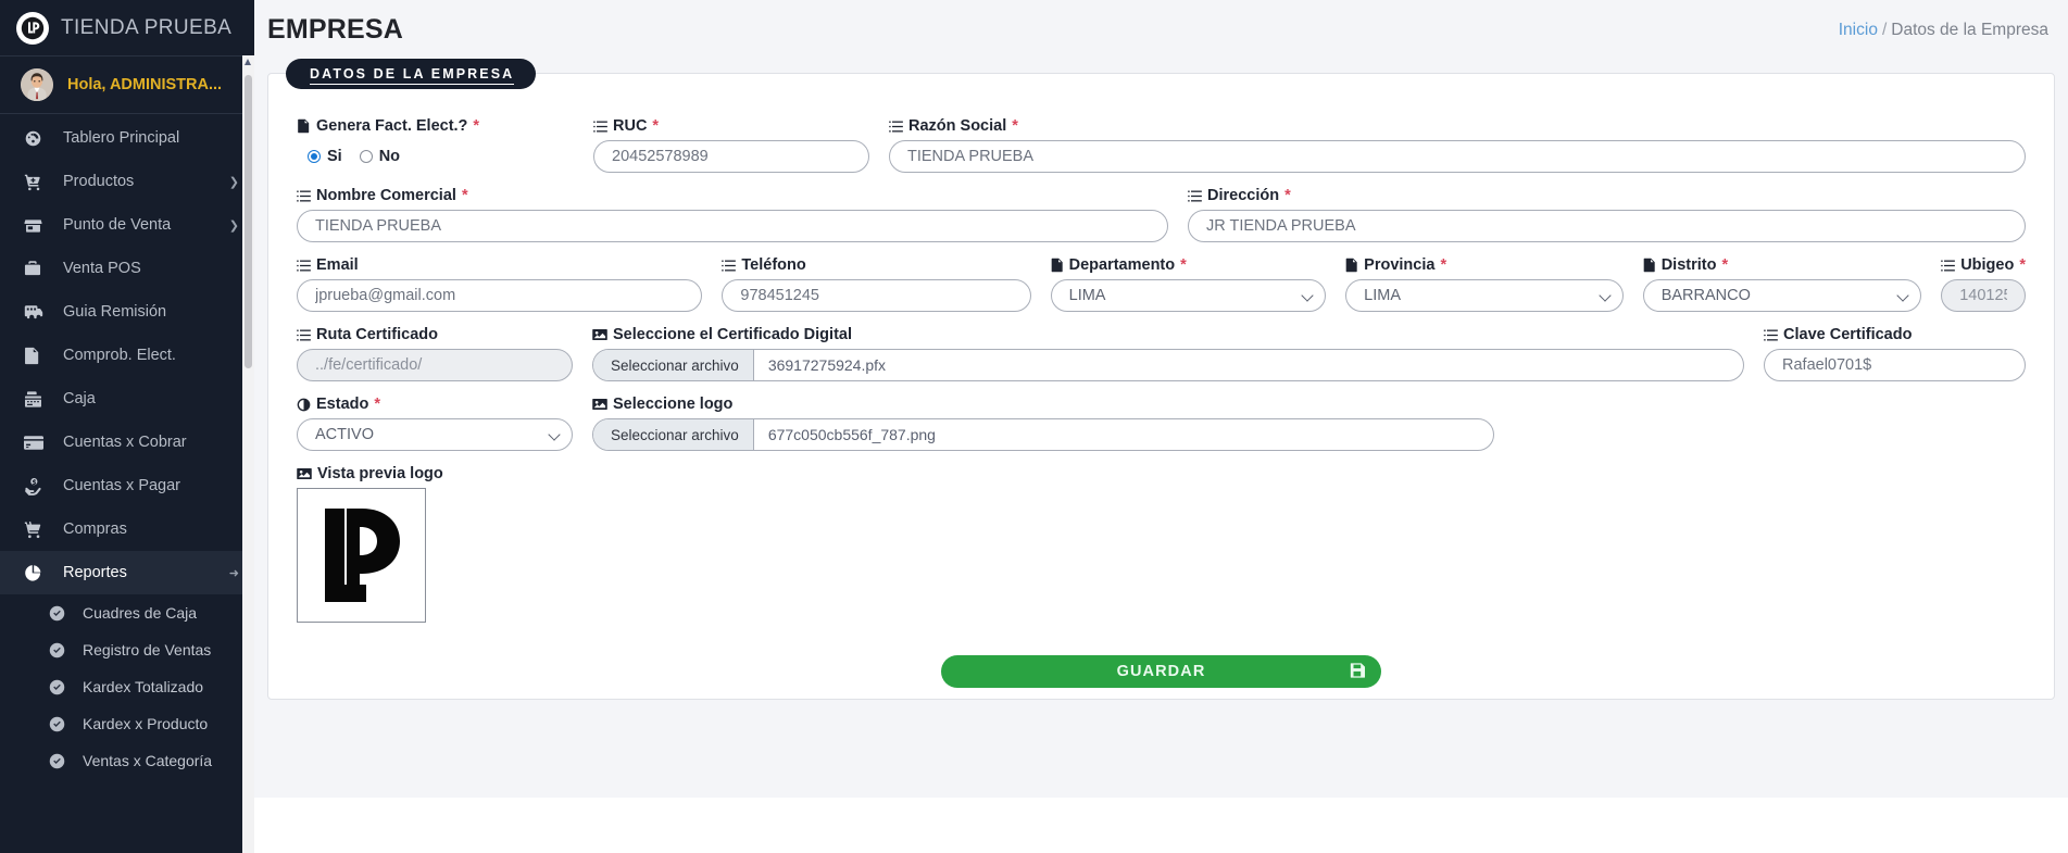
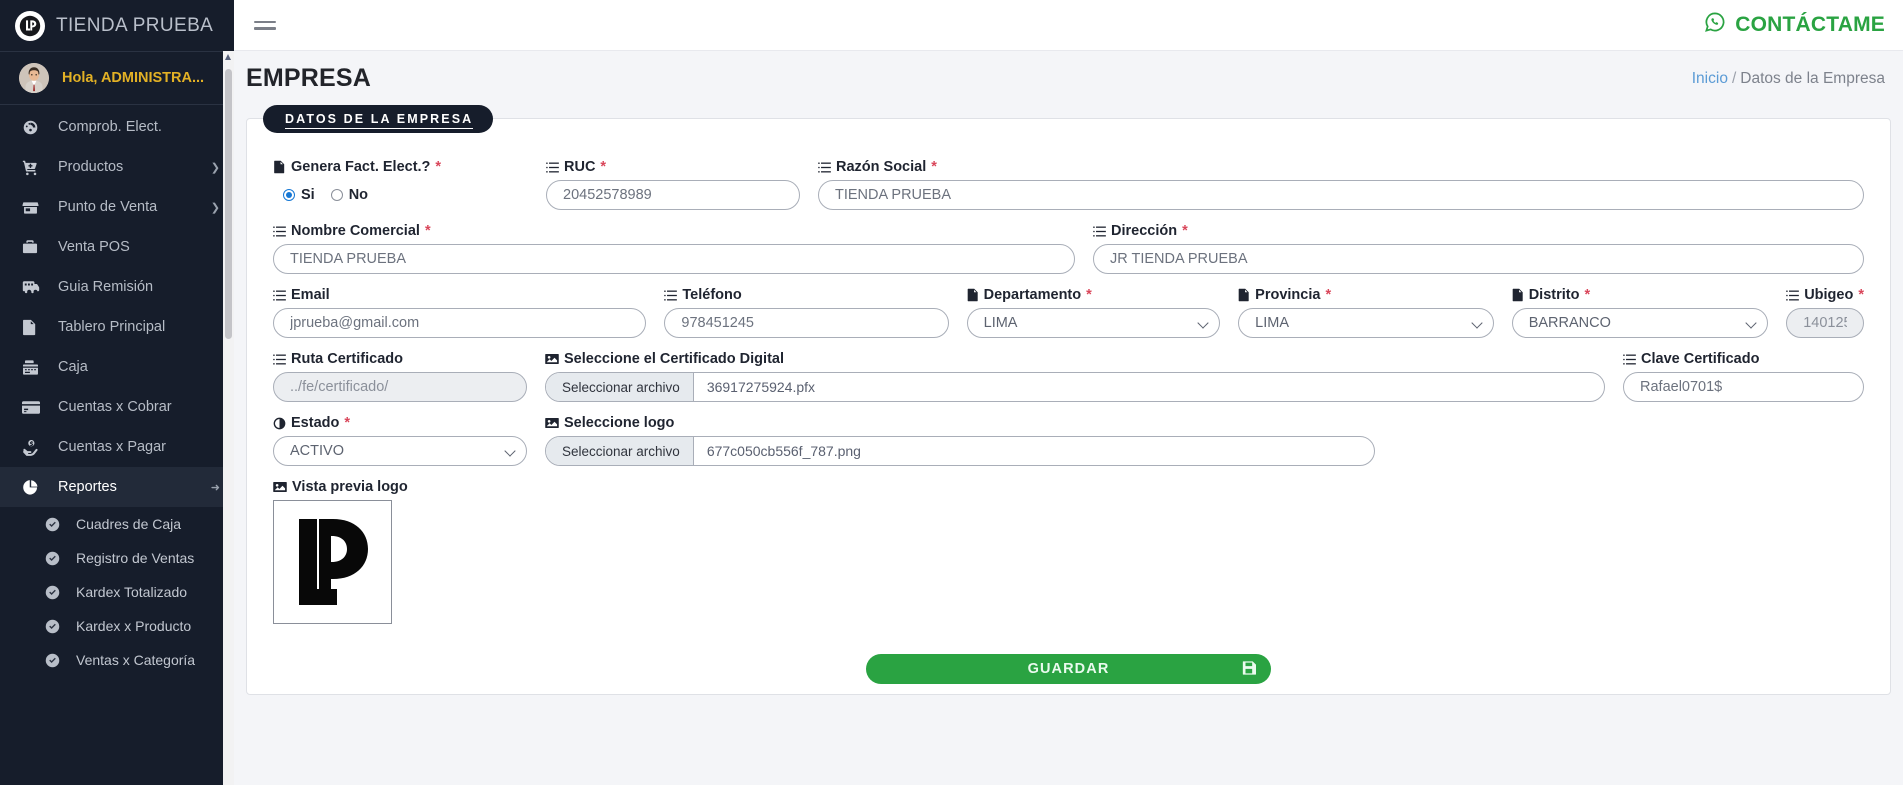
  TIENDA PRUEBA
  Hola, ADMINISTRA...
- Tablero Principal
+ Comprob. Elect.
  Productos
  ❯
  Punto de Venta
  ❯
  Venta POS
  Guia Remisión
- Comprob. Elect.
+ Tablero Principal
  Caja
  Cuentas x Cobrar
  Cuentas x Pagar
- Compras
  Reportes
  ➜
  Cuadres de Caja
  Registro de Ventas
  Kardex Totalizado
  Kardex x Producto
  Ventas x Categoría
+ CONTÁCTAME
  EMPRESA
  Inicio / Datos de la Empresa
  DATOS DE LA EMPRESA
  Genera Fact. Elect.?
  *
  Si
  No
  RUC
  *
  20452578989
  Razón Social
  *
  TIENDA PRUEBA
  Nombre Comercial
  *
  TIENDA PRUEBA
  Dirección
  *
  JR TIENDA PRUEBA
  Email
  jprueba@gmail.com
  Teléfono
  978451245
  Departamento
  *
  LIMA
  Provincia
  *
  LIMA
  Distrito
  *
  BARRANCO
  Ubigeo
  *
  14012
  Ruta Certificado
  ../fe/certificado/
  Seleccione el Certificado Digital
  Seleccionar archivo
  36917275924.pfx
  Clave Certificado
  Rafael0701$
  Estado
  *
  ACTIVO
  Seleccione logo
  Seleccionar archivo
  677c050cb556f_787.png
  Vista previa logo
  GUARDAR
